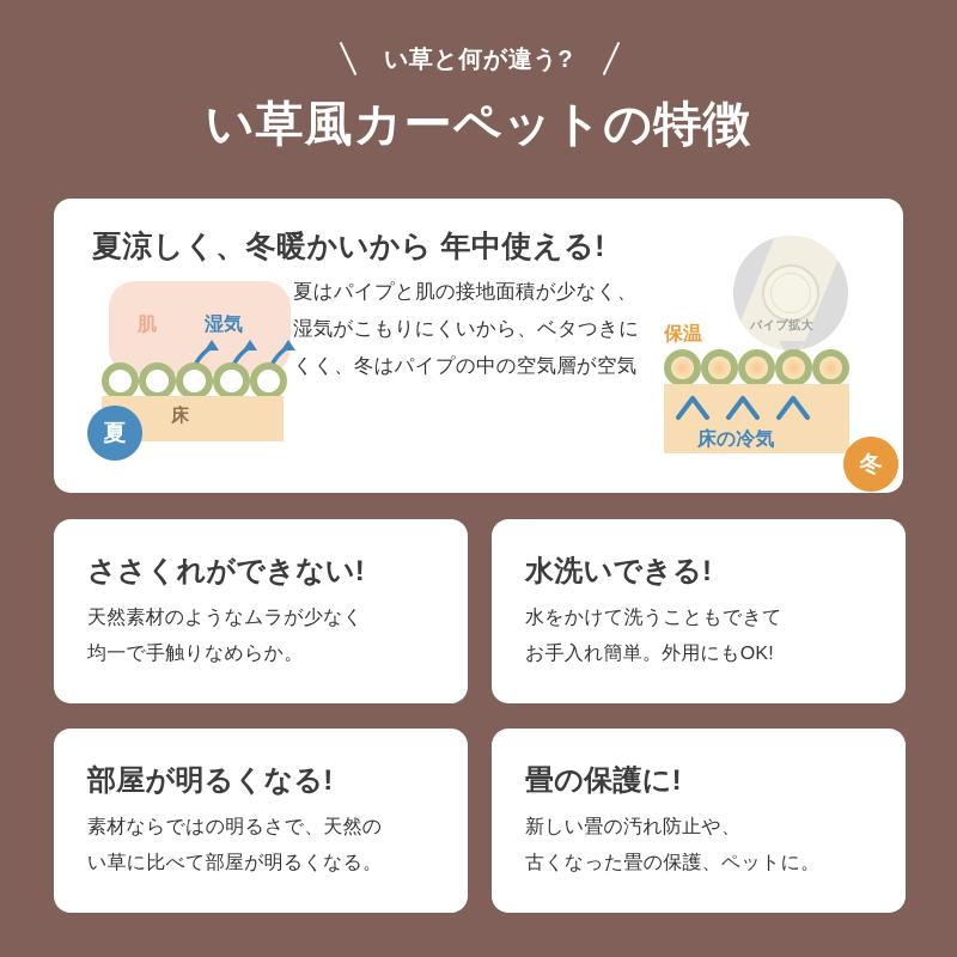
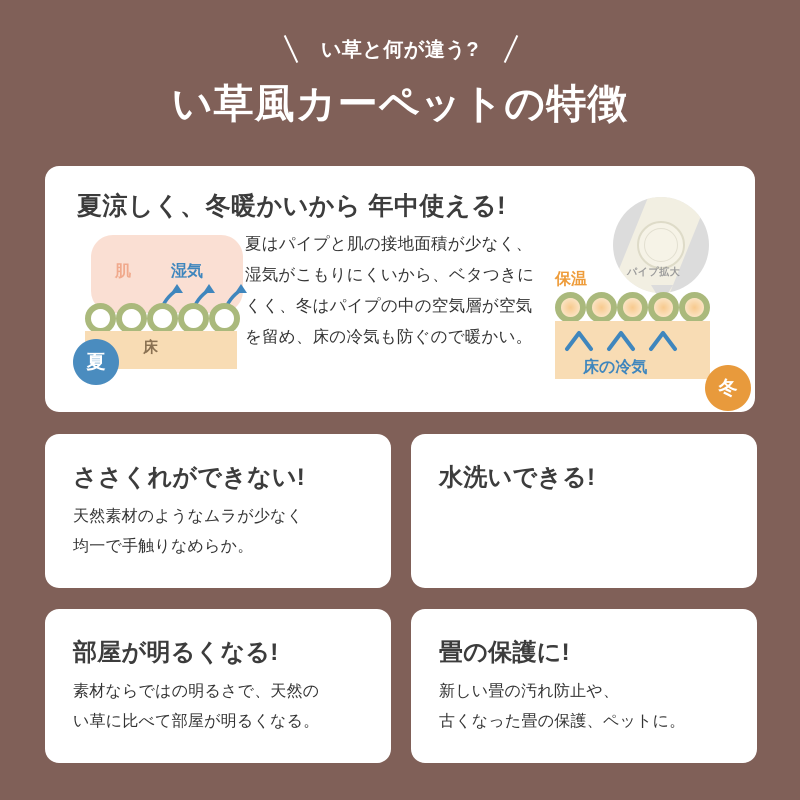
  い草と何が違う?
  い草風カーペットの特徴
  夏涼しく、冬暖かいから 年中使える!
  肌
  湿気
  床
  夏
  夏はパイプと肌の接地面積が少なく、
  湿気がこもりにくいから、ベタつきに
  くく、冬はパイプの中の空気層が空気
+ を留め、床の冷気も防ぐので暖かい。
  パイプ拡大
  保温
  床の冷気
  冬
  ささくれができない!
  天然素材のようなムラが少なく
  均一で手触りなめらか。
  水洗いできる!
- 水をかけて洗うこともできて
- お手入れ簡単。外用にもOK!
  部屋が明るくなる!
  素材ならではの明るさで、天然の
  い草に比べて部屋が明るくなる。
  畳の保護に!
  新しい畳の汚れ防止や、
  古くなった畳の保護、ペットに。
